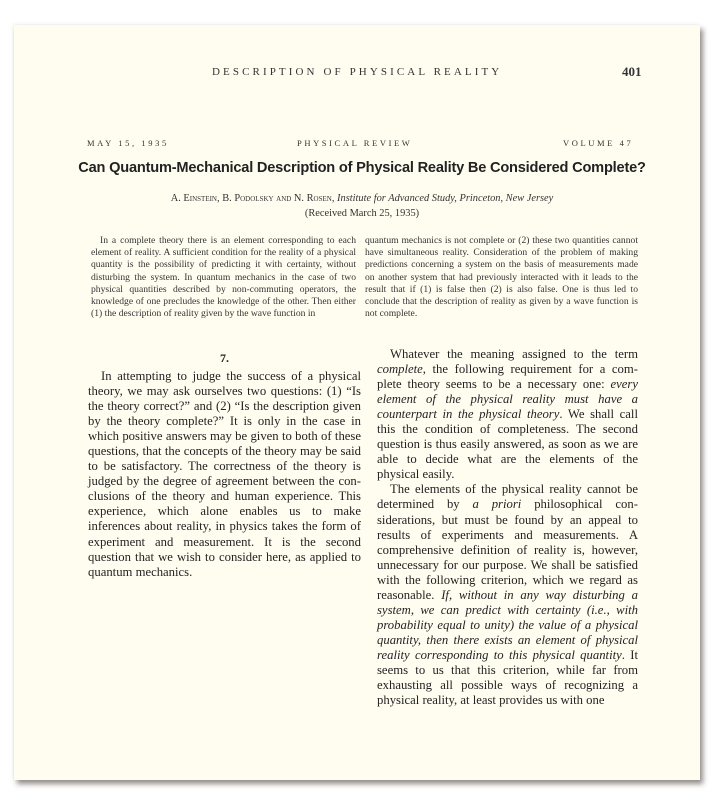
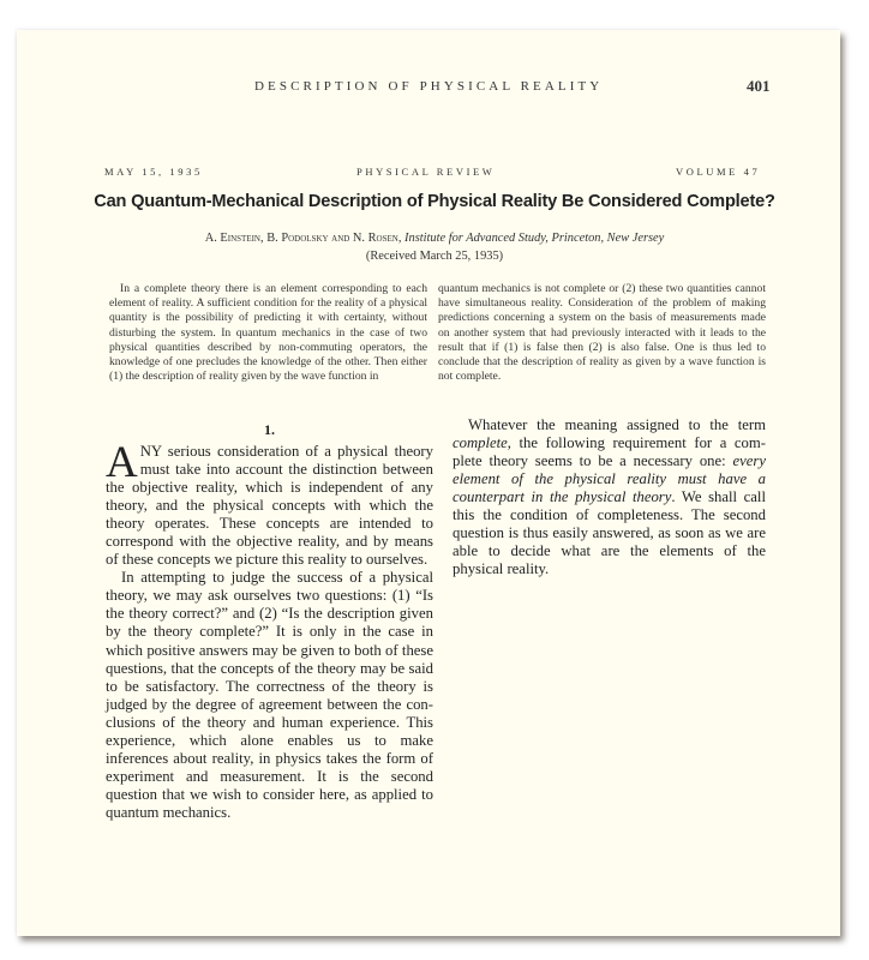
  DESCRIPTION OF PHYSICAL REALITY
  401
  MAY 15, 1935
  PHYSICAL REVIEW
  VOLUME 47
  Can Quantum-Mechanical Description of Physical Reality Be Considered Complete?
  A. Einstein, B. Podolsky and N. Rosen, Institute for Advanced Study, Princeton, New Jersey
  (Received March 25, 1935)
  In a complete theory there is an element corresponding to each element of reality. A sufficient condition for the reality of a physical quantity is the possibility of predicting it with certainty, without disturbing the system. In quantum mechanics in the case of two physical quantities described by non-commuting operators, the knowledge of one precludes the knowledge of the other. Then either (1) the description of reality given by the wave function in
  quantum mechanics is not complete or (2) these two quantities cannot have simultaneous reality. Consideration of the problem of making predictions concerning a system on the basis of measurements made on another system that had previously interacted with it leads to the result that if (1) is false then (2) is also false. One is thus led to conclude that the description of reality as given by a wave function is not complete.
- 7.
+ 1.
+ A
+ NY serious consideration of a physical theory must take into account the dis­tinction between the objective reality, which is independent of any theory, and the physical concepts with which the theory operates. These concepts are intended to correspond with the objective reality, and by means of these concepts we picture this reality to ourselves.
  In attempting to judge the success of a physical theory, we may ask ourselves two ques­tions: (1) “Is the theory correct?” and (2) “Is the description given by the theory complete?” It is only in the case in which positive answers may be given to both of these questions, that the concepts of the theory may be said to be satis­factory. The correctness of the theory is judged by the degree of agreement between the con­clusions of the theory and human experience. This experience, which alone enables us to make inferences about reality, in physics takes the form of experiment and measurement. It is the second question that we wish to consider here, as applied to quantum mechanics.
- Whatever the meaning assigned to the term complete, the following requirement for a com­plete theory seems to be a necessary one: every element of the physical reality must have a counter­part in the physical theory. We shall call this the condition of completeness. The second question is thus easily answered, as soon as we are able to decide what are the elements of the physical easily.
+ Whatever the meaning assigned to the term complete, the following requirement for a com­plete theory seems to be a necessary one: every element of the physical reality must have a counter­part in the physical theory. We shall call this the condition of completeness. The second question is thus easily answered, as soon as we are able to decide what are the elements of the physical reality.
- The elements of the physical reality cannot be determined by a priori philosophical con­siderations, but must be found by an appeal to results of experiments and measurements. A comprehensive definition of reality is, however, unnecessary for our purpose. We shall be satisfied with the following criterion, which we regard as reasonable. If, without in any way disturbing a system, we can predict with certainty (i.e., with probability equal to unity) the value of a physical quantity, then there exists an element of physical reality corresponding to this physical quantity. It seems to us that this criterion, while far from exhausting all possible ways of recognizing a physical reality, at least provides us with one
